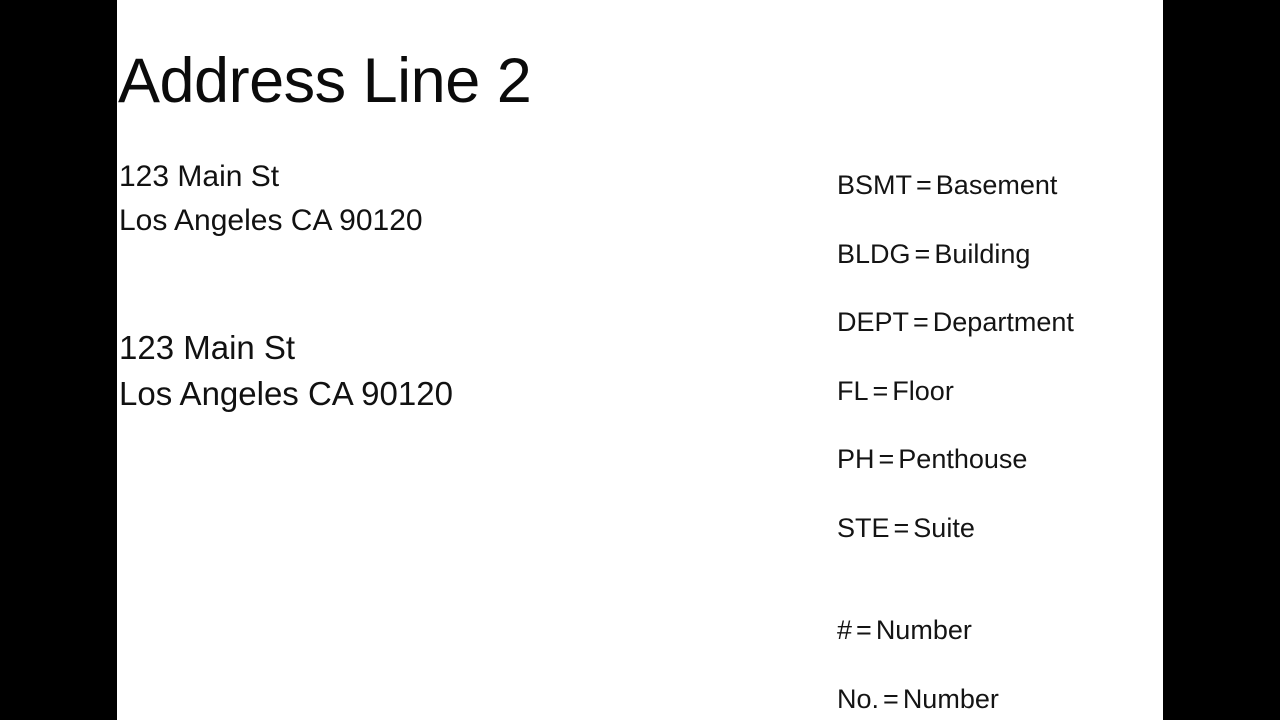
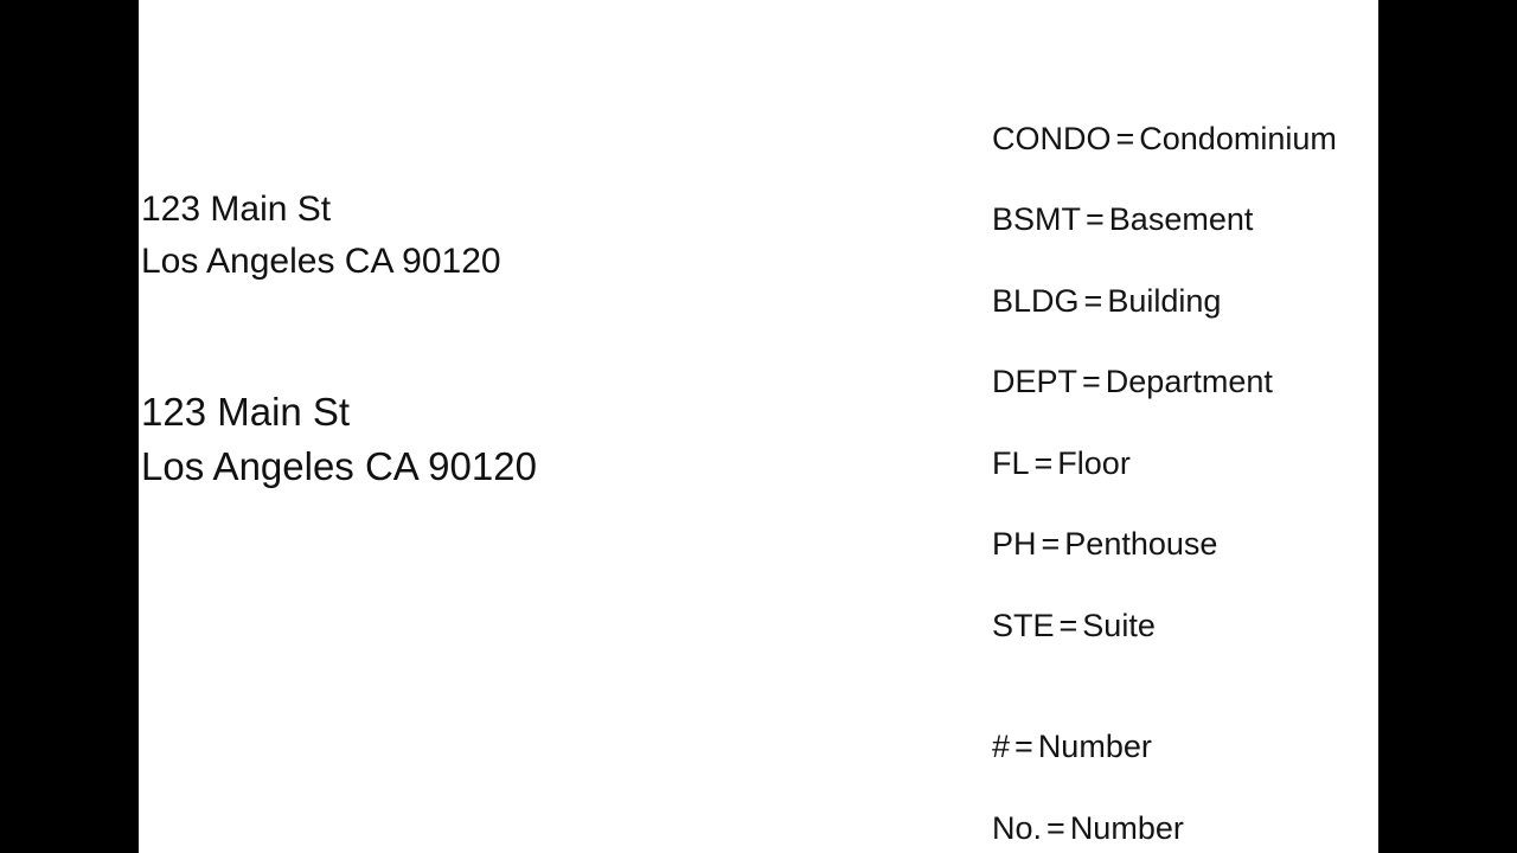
- Address Line 2
  123 Main St
  Los Angeles CA 90120
  123 Main St
  Los Angeles CA 90120
+ CONDO = Condominium
  BSMT = Basement
  BLDG = Building
  DEPT = Department
  FL = Floor
  PH = Penthouse
  STE = Suite
  # = Number
  No. = Number
